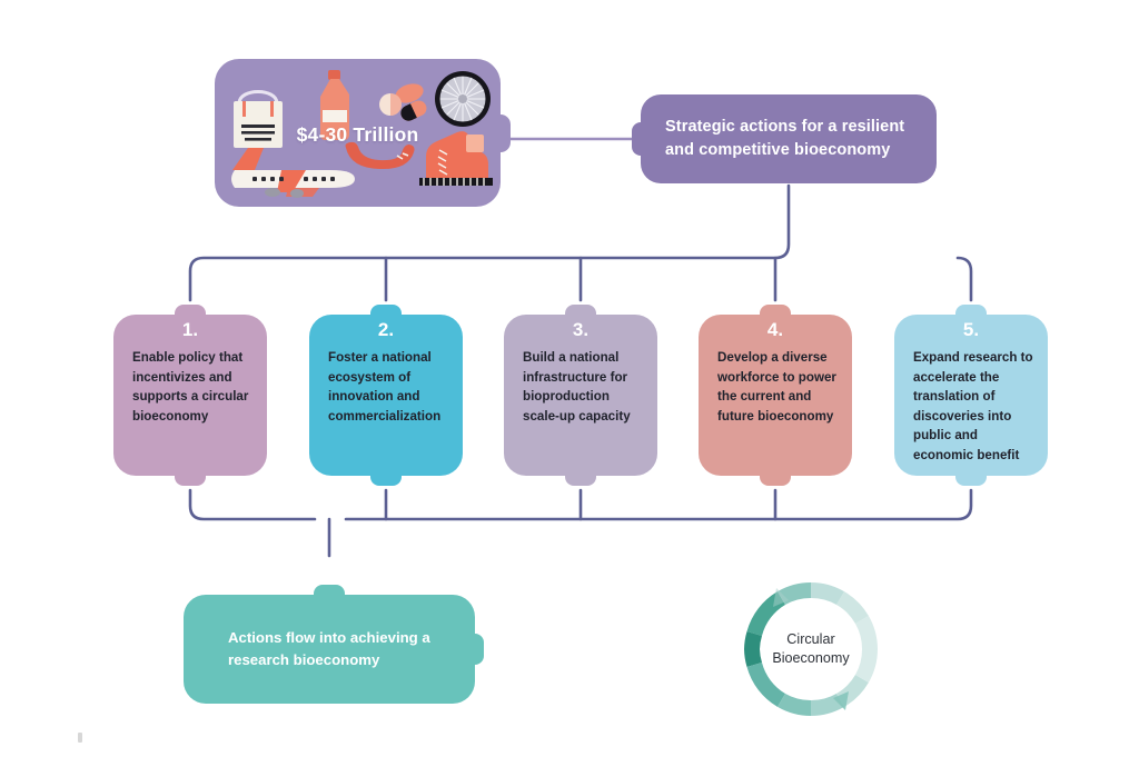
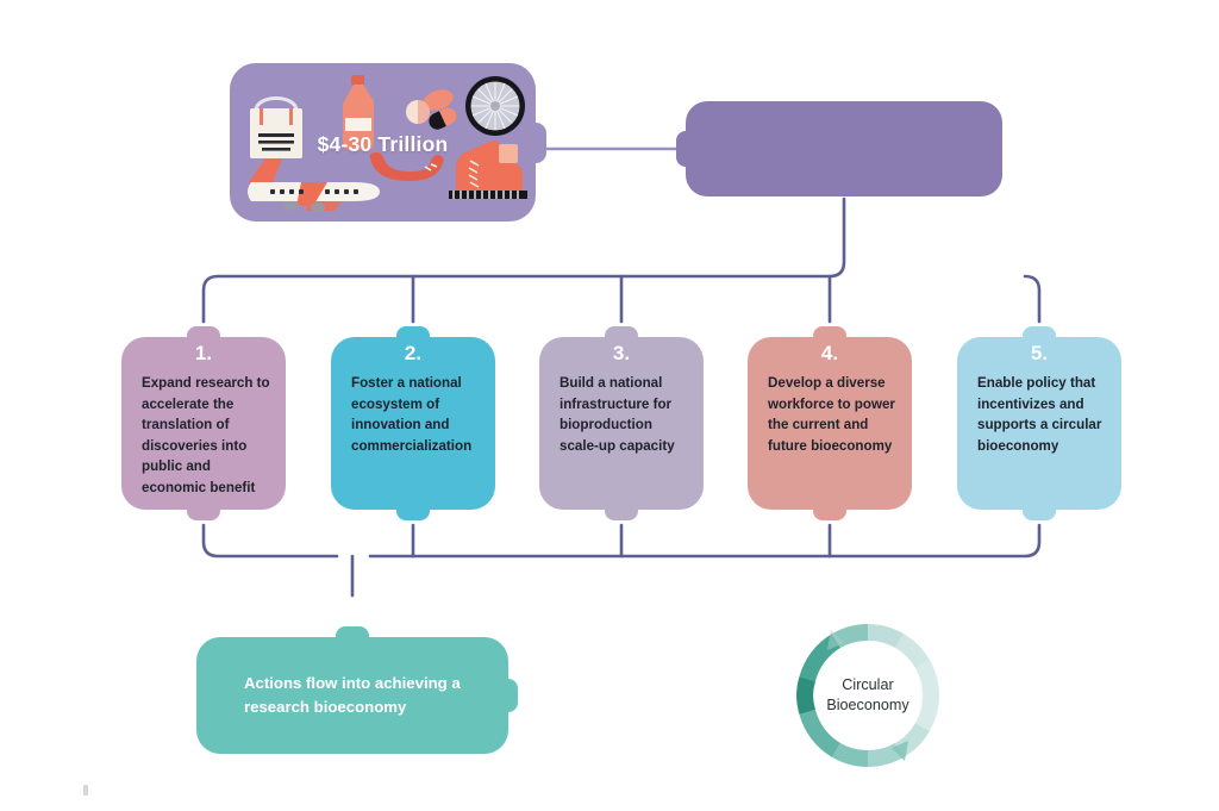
  $4-30 Trillion
- Strategic actions for a resilient and competitive bioeconomy
  1.
- Enable policy that incentivizes and supports a circular bioeconomy
+ Expand research to accelerate the translation of discoveries into public and economic benefit
  2.
  Foster a national ecosystem of innovation and commercialization
  3.
  Build a national infrastructure for bioproduction scale-up capacity
  4.
  Develop a diverse workforce to power the current and future bioeconomy
  5.
- Expand research to accelerate the translation of discoveries into public and economic benefit
+ Enable policy that incentivizes and supports a circular bioeconomy
  Actions flow into achieving a research bioeconomy
  Circular
  Bioeconomy
